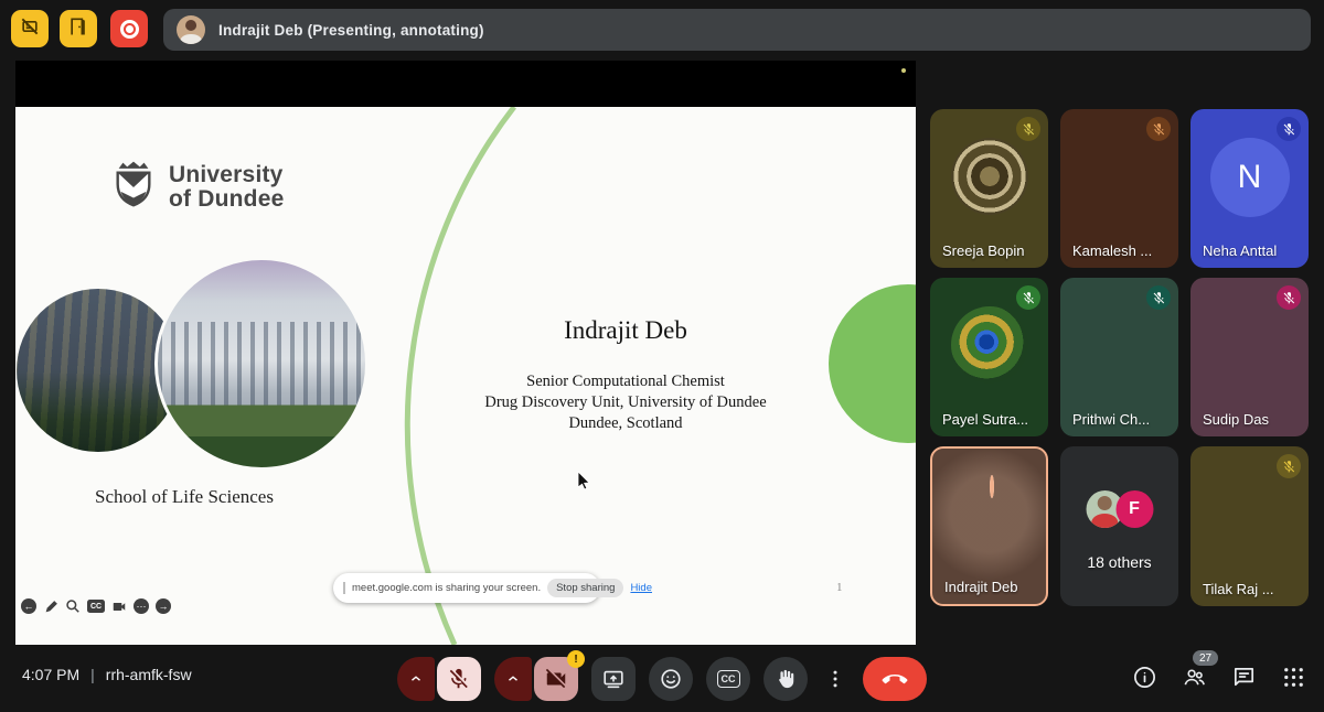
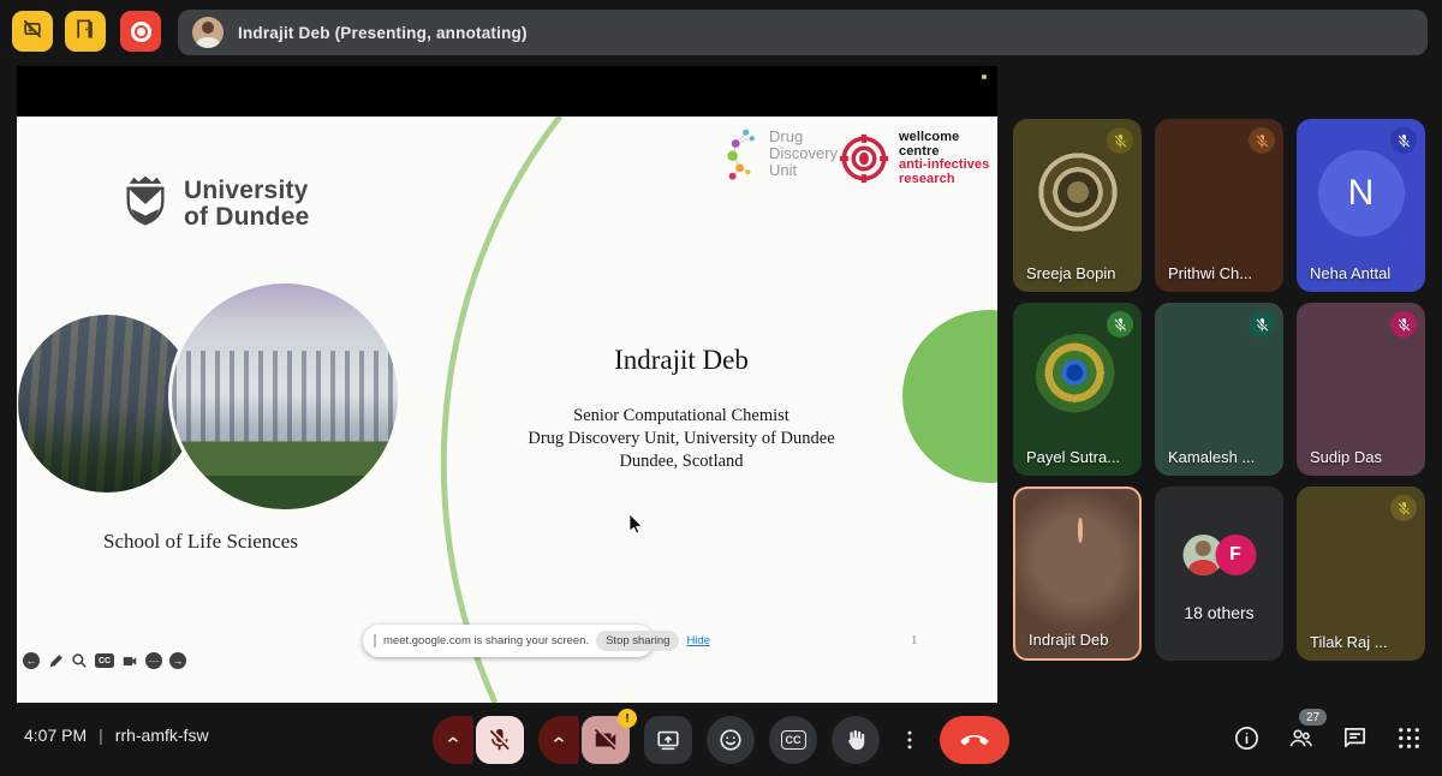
  Indrajit Deb (Presenting, annotating)
  University
  of Dundee
+ Drug
+ Discovery
+ Unit
+ wellcome
+ centre
+ anti-infectives
+ research
  School of Life Sciences
  Indrajit Deb
  Senior Computational Chemist
  Drug Discovery Unit, University of Dundee
  Dundee, Scotland
  1
  ←
  ⋯
  →
  meet.google.com is sharing your screen.
  Stop sharing
  Hide
  Sreeja Bopin
- Kamalesh ...
+ Prithwi Ch...
  N
  Neha Anttal
  Payel Sutra...
- Prithwi Ch...
+ Kamalesh ...
  Sudip Das
  Indrajit Deb
  F
  18 others
  Tilak Raj ...
  4:07 PM
  |
  rrh-amfk-fsw
  !
  CC
  27
